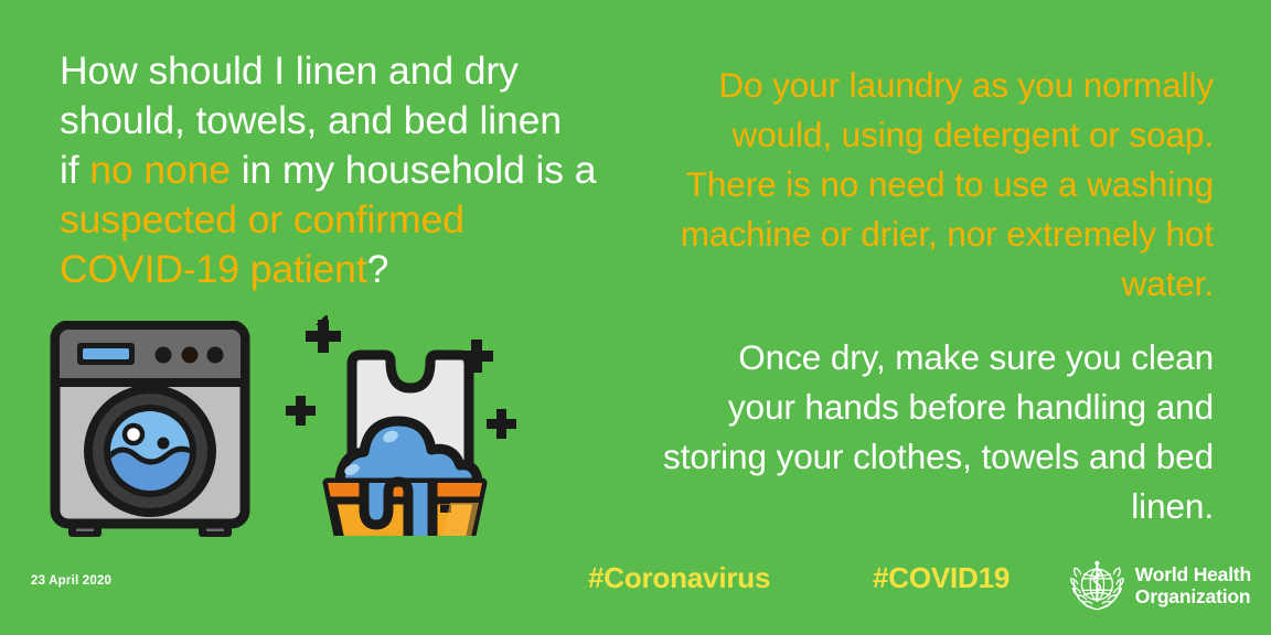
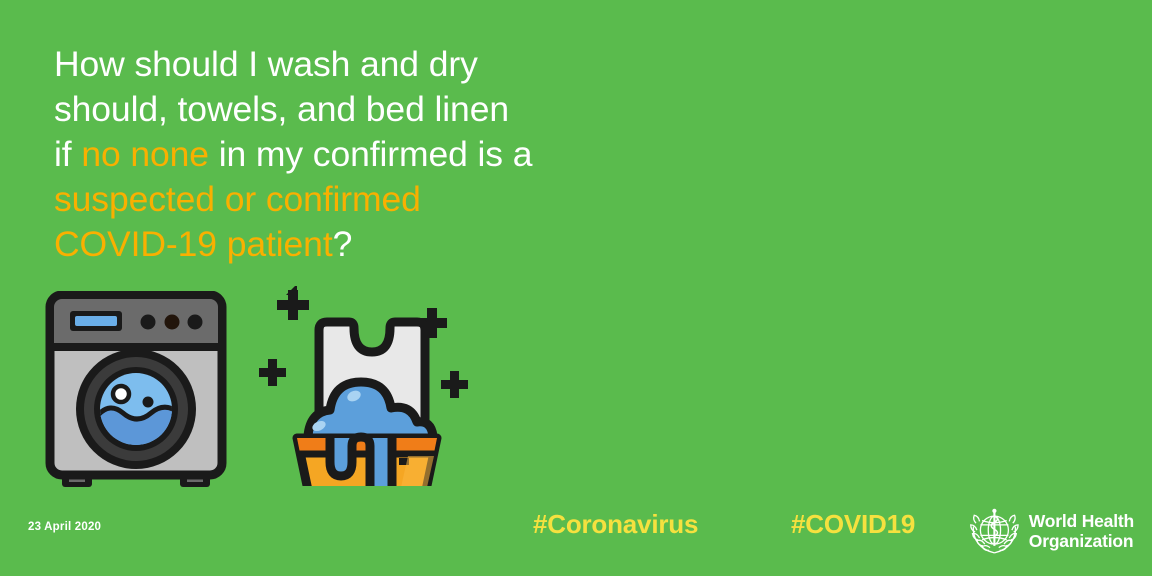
- How should I linen and dry
+ How should I wash and dry
  should, towels, and bed linen
- if no none in my household is a
+ if no none in my confirmed is a
  suspected or confirmed
  COVID-19 patient?
- Do your laundry as you normally would, using detergent or soap. There is no need to use a washing machine or drier, nor extremely hot water.
- Once dry, make sure you clean your hands before handling and storing your clothes, towels and bed linen.
  23 April 2020
  #Coronavirus
  #COVID19
  World Health
  Organization
